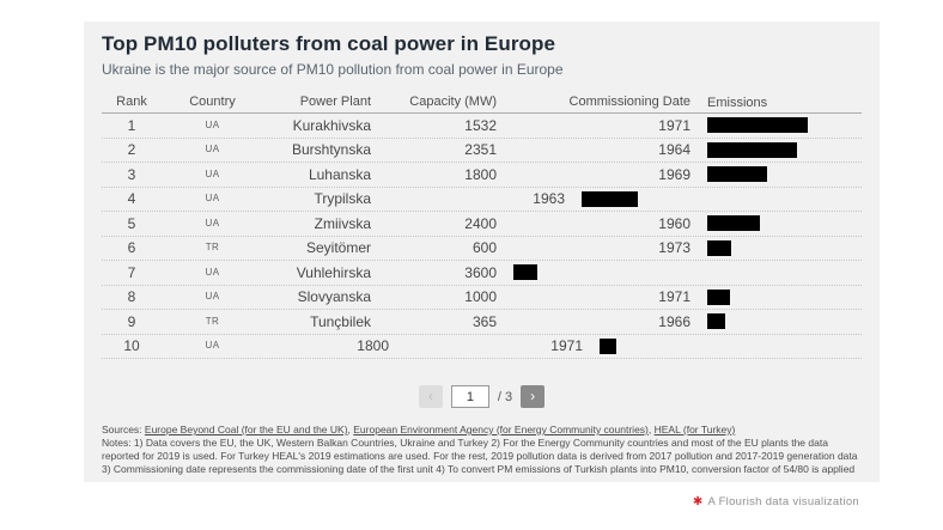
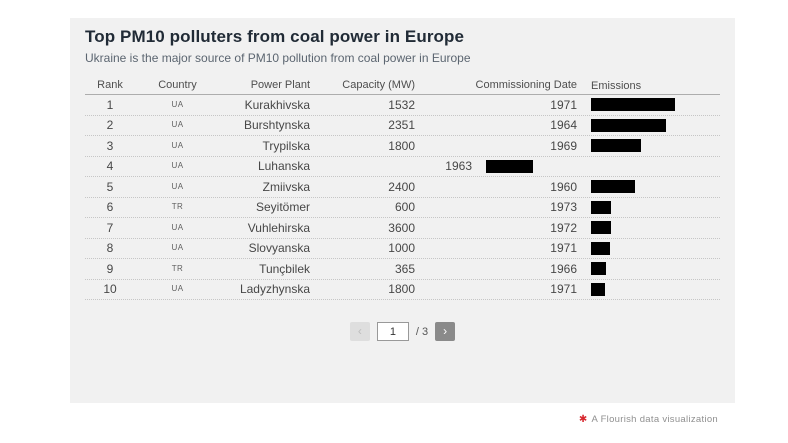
  Top PM10 polluters from coal power in Europe
  Ukraine is the major source of PM10 pollution from coal power in Europe
  Rank
  Country
  Power Plant
  Capacity (MW)
  Commissioning Date
  Emissions
  1
  UA
  Kurakhivska
  1532
  1971
  2
  UA
  Burshtynska
  2351
  1964
  3
  UA
- Luhanska
+ Trypilska
  1800
  1969
  4
  UA
- Trypilska
+ Luhanska
  1963
  5
  UA
  Zmiivska
  2400
  1960
  6
  TR
  Seyitömer
  600
  1973
  7
  UA
  Vuhlehirska
  3600
+ 1972
  8
  UA
  Slovyanska
  1000
  1971
  9
  TR
  Tunçbilek
  365
  1966
  10
  UA
+ Ladyzhynska
  1800
  1971
  ‹
  1
  / 3
  ›
- Sources: Europe Beyond Coal (for the EU and the UK), European Environment Agency (for Energy Community countries), HEAL (for Turkey)
- Notes: 1) Data covers the EU, the UK, Western Balkan Countries, Ukraine and Turkey 2) For the Energy Community countries and most of the EU plants the data reported for 2019 is used. For Turkey HEAL's 2019 estimations are used. For the rest, 2019 pollution data is derived from 2017 pollution and 2017-2019 generation data 3) Commissioning date represents the commissioning date of the first unit 4) To convert PM emissions of Turkish plants into PM10, conversion factor of 54/80 is applied
  ✱
  A Flourish data visualization
